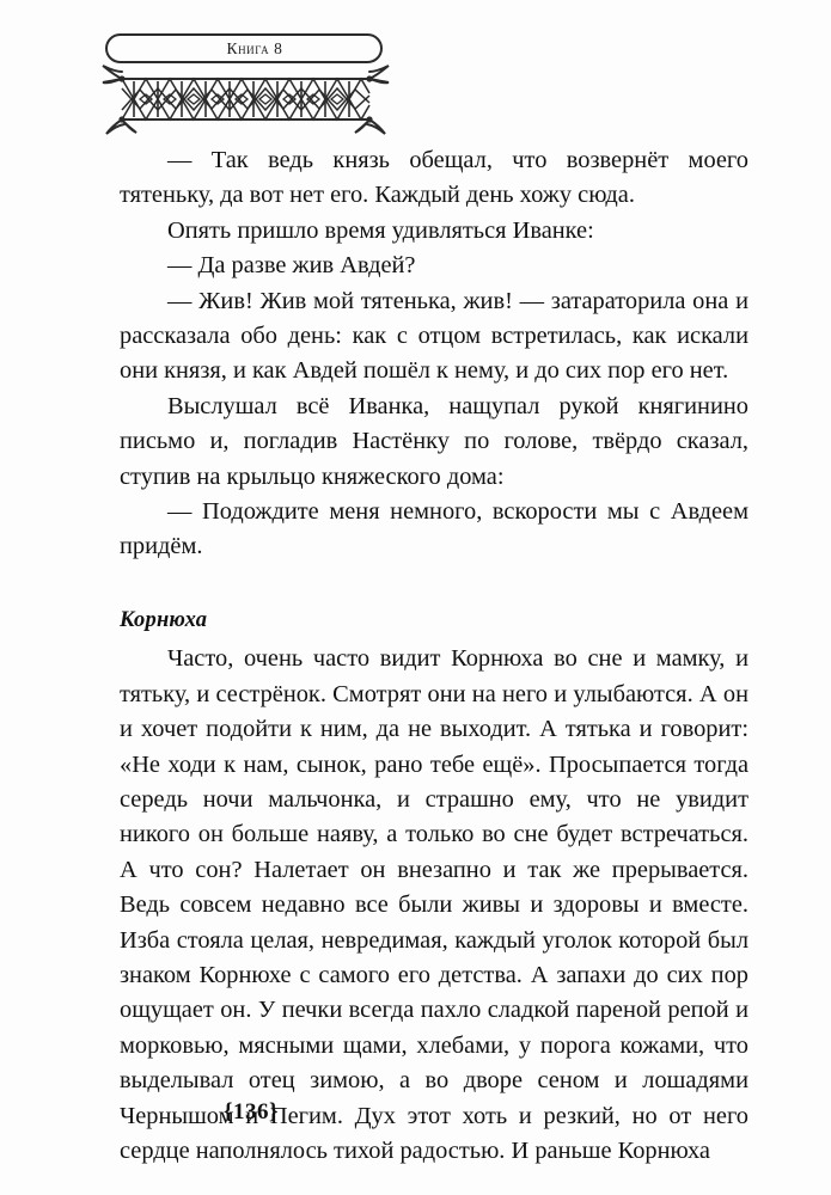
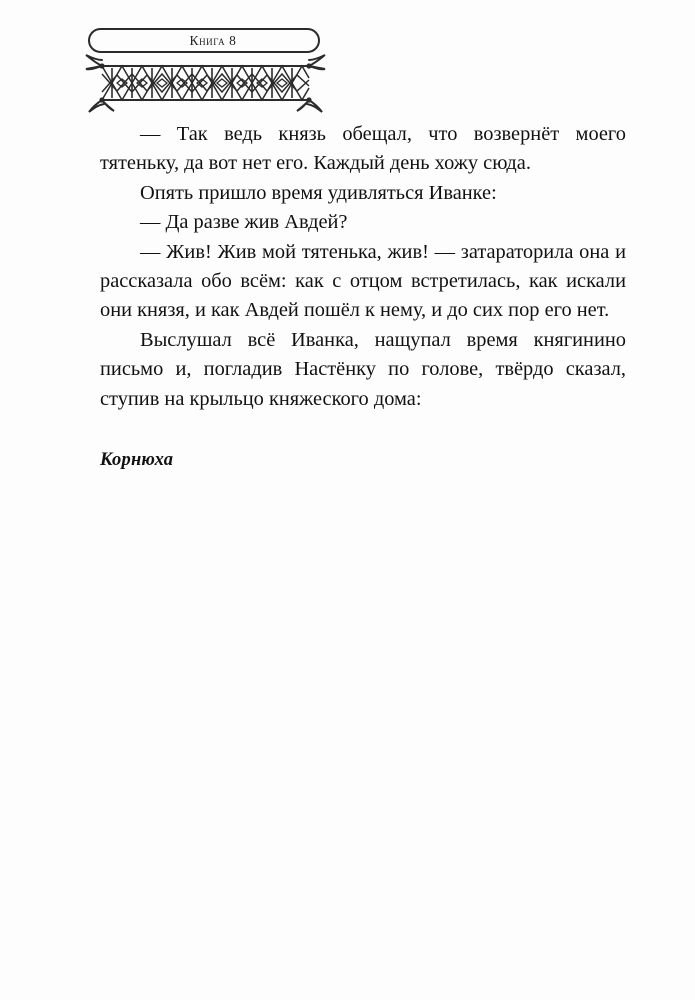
  книга 8
  — Так ведь князь обещал, что возвернёт моего тятеньку, да вот нет его. Каждый день хожу сюда.
  Опять пришло время удивляться Иванке:
  — Да разве жив Авдей?
- — Жив! Жив мой тятенька, жив! — затараторила она и рассказала обо день: как с отцом встретилась, как искали они князя, и как Авдей пошёл к нему, и до сих пор его нет.
+ — Жив! Жив мой тятенька, жив! — затараторила она и рассказала обо всём: как с отцом встретилась, как искали они князя, и как Авдей пошёл к нему, и до сих пор его нет.
- Выслушал всё Иванка, нащупал рукой княгинино письмо и, погладив Настёнку по голове, твёрдо сказал, ступив на крыльцо княжеского дома:
+ Выслушал всё Иванка, нащупал время княгинино письмо и, погладив Настёнку по голове, твёрдо сказал, ступив на крыльцо княжеского дома:
- — Подождите меня немного, вскорости мы с Авдеем придём.
  Корнюха
- Часто, очень часто видит Корнюха во сне и мамку, и тятьку, и сестрёнок. Смотрят они на него и улыбаются. А он и хочет подойти к ним, да не выходит. А тятька и говорит: «Не ходи к нам, сынок, рано тебе ещё». Просыпается тогда середь ночи мальчонка, и страшно ему, что не увидит никого он больше наяву, а только во сне будет встречаться. А что сон? Налетает он внезапно и так же прерывается. Ведь совсем недавно все были живы и здоровы и вместе. Изба стояла целая, невредимая, каждый уголок которой был знаком Корнюхе с самого его детства. А запахи до сих пор ощущает он. У печки всегда пахло сладкой пареной репой и морковью, мясными щами, хлебами, у порога кожами, что выделывал отец зимою, а во дворе сеном и лошадями Чернышом и Пегим. Дух этот хоть и резкий, но от него сердце наполнялось тихой радостью. И раньше Корнюха
- {136}
